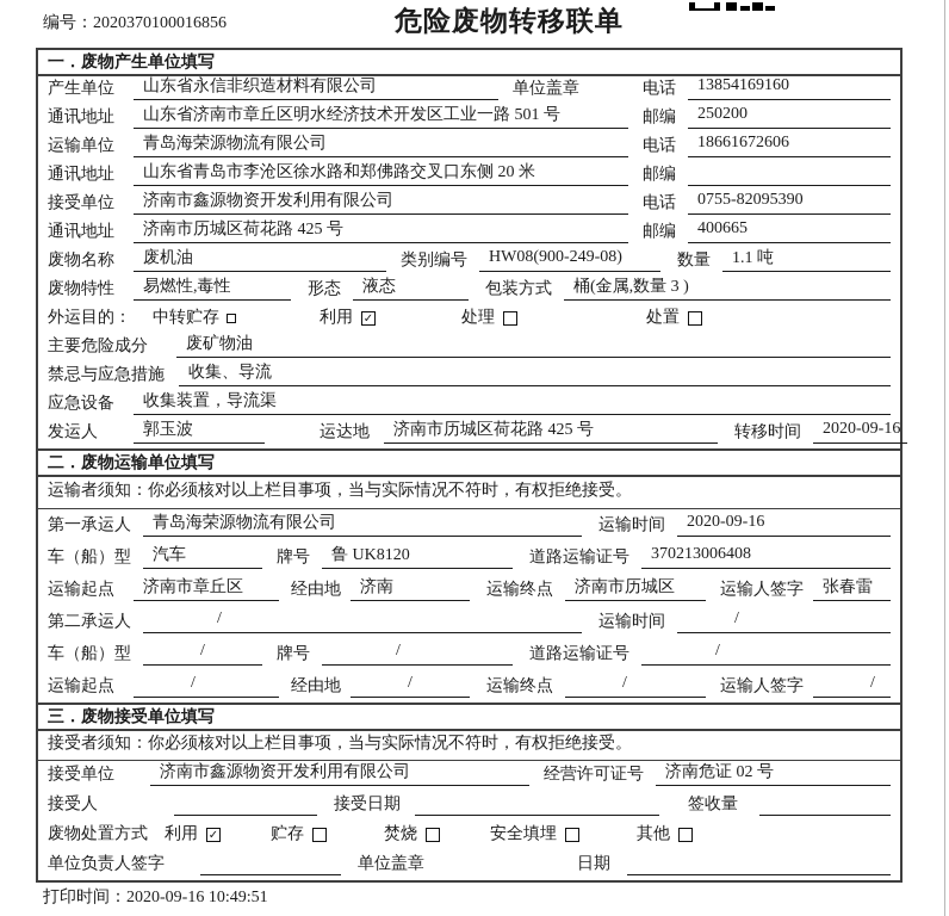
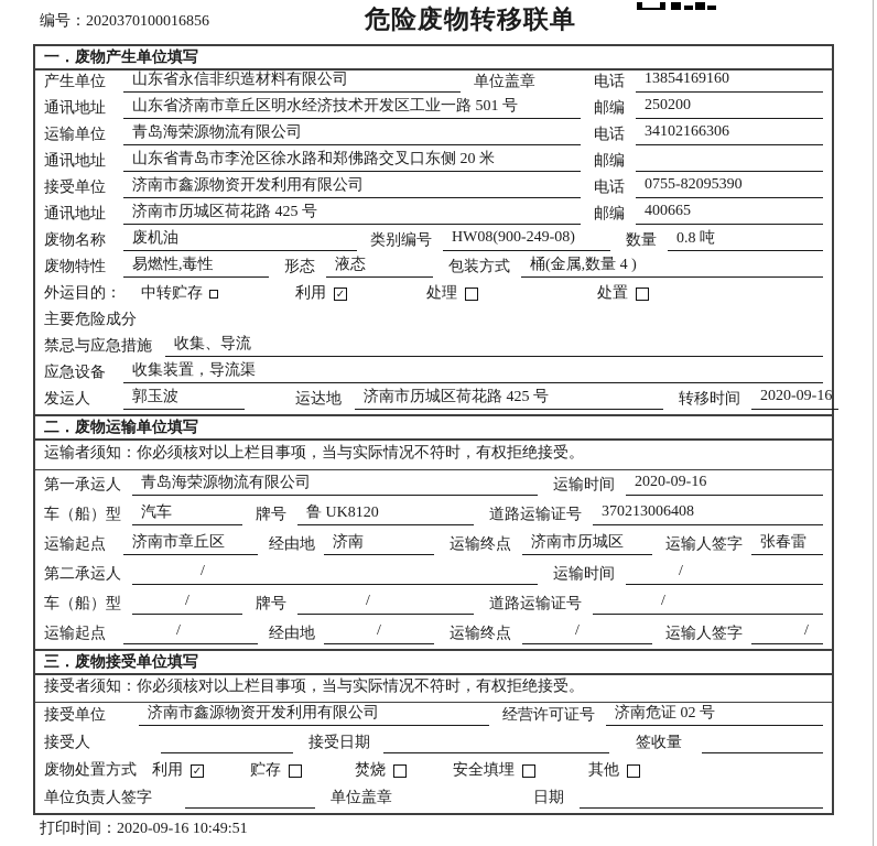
  编号：2020370100016856
  危险废物转移联单
  一．废物产生单位填写
  产生单位
  山东省永信非织造材料有限公司
  单位盖章
  电话
  13854169160
  通讯地址
  山东省济南市章丘区明水经济技术开发区工业一路 501 号
  邮编
  250200
  运输单位
  青岛海荣源物流有限公司
  电话
- 18661672606
+ 34102166306
  通讯地址
  山东省青岛市李沧区徐水路和郑佛路交叉口东侧 20 米
  邮编
  接受单位
  济南市鑫源物资开发利用有限公司
  电话
  0755-82095390
  通讯地址
  济南市历城区荷花路 425 号
  邮编
  400665
  废物名称
  废机油
  类别编号
  HW08(900-249-08)
  数量
- 1.1 吨
+ 0.8 吨
  废物特性
  易燃性,毒性
  形态
  液态
  包装方式
- 桶(金属,数量 3 )
+ 桶(金属,数量 4 )
  外运目的：
  中转贮存
  利用
  ✓
  处理
  处置
  主要危险成分
- 废矿物油
  禁忌与应急措施
  收集、导流
  应急设备
  收集装置，导流渠
  发运人
  郭玉波
  运达地
  济南市历城区荷花路 425 号
  转移时间
  2020-09-16
  二．废物运输单位填写
  运输者须知：你必须核对以上栏目事项，当与实际情况不符时，有权拒绝接受。
  第一承运人
  青岛海荣源物流有限公司
  运输时间
  2020-09-16
  车（船）型
  汽车
  牌号
  鲁 UK8120
  道路运输证号
  370213006408
  运输起点
  济南市章丘区
  经由地
  济南
  运输终点
  济南市历城区
  运输人签字
  张春雷
  第二承运人
  /
  运输时间
  /
  车（船）型
  /
  牌号
  /
  道路运输证号
  /
  运输起点
  /
  经由地
  /
  运输终点
  /
  运输人签字
  /
  三．废物接受单位填写
  接受者须知：你必须核对以上栏目事项，当与实际情况不符时，有权拒绝接受。
  接受单位
  济南市鑫源物资开发利用有限公司
  经营许可证号
  济南危证 02 号
  接受人
  接受日期
  签收量
  废物处置方式
  利用
  ✓
  贮存
  焚烧
  安全填埋
  其他
  单位负责人签字
  单位盖章
  日期
  打印时间：2020-09-16 10:49:51
